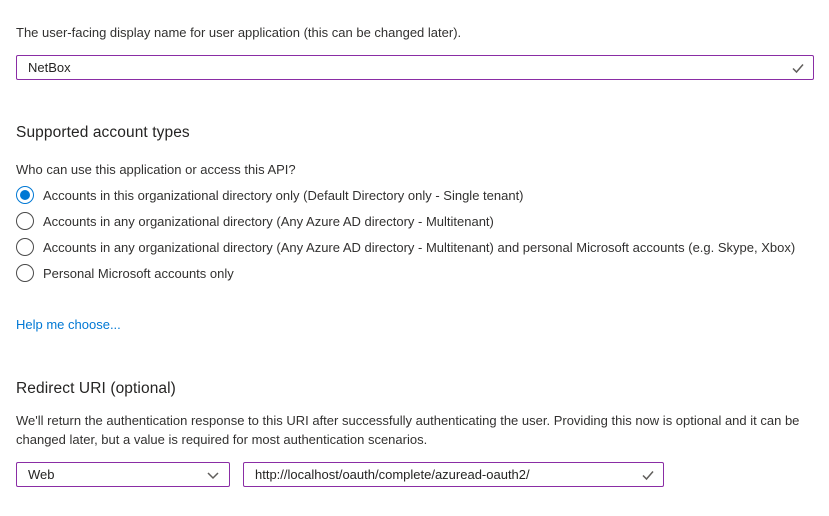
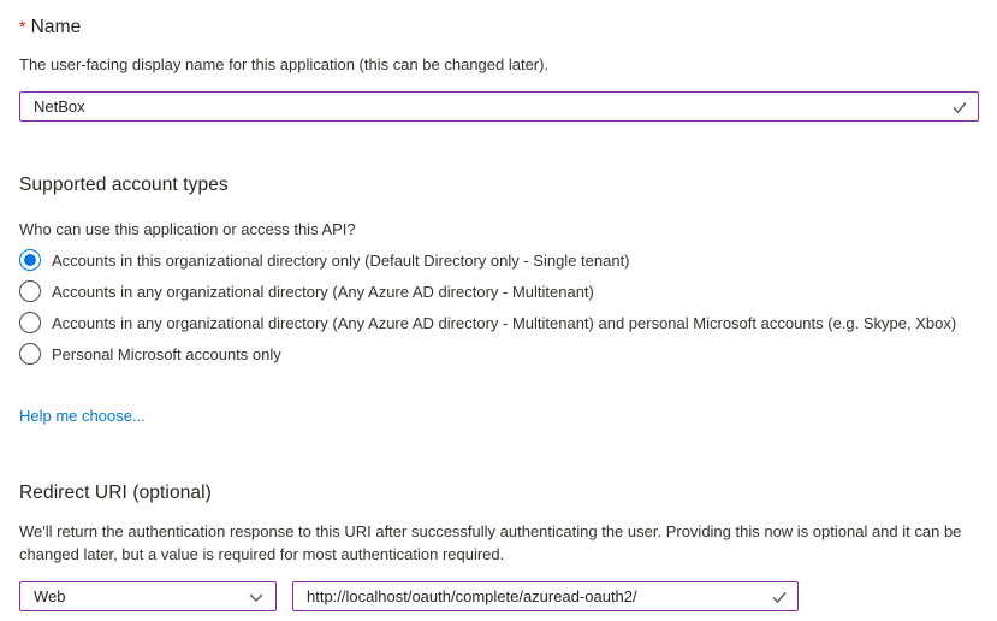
+ * Name
- The user-facing display name for user application (this can be changed later).
+ The user-facing display name for this application (this can be changed later).
  NetBox
  Supported account types
  Who can use this application or access this API?
  Accounts in this organizational directory only (Default Directory only - Single tenant)
  Accounts in any organizational directory (Any Azure AD directory - Multitenant)
  Accounts in any organizational directory (Any Azure AD directory - Multitenant) and personal Microsoft accounts (e.g. Skype, Xbox)
  Personal Microsoft accounts only
  Help me choose...
  Redirect URI (optional)
- We'll return the authentication response to this URI after successfully authenticating the user. Providing this now is optional and it can be changed later, but a value is required for most authentication scenarios.
+ We'll return the authentication response to this URI after successfully authenticating the user. Providing this now is optional and it can be changed later, but a value is required for most authentication required.
  Web
  http://localhost/oauth/complete/azuread-oauth2/
